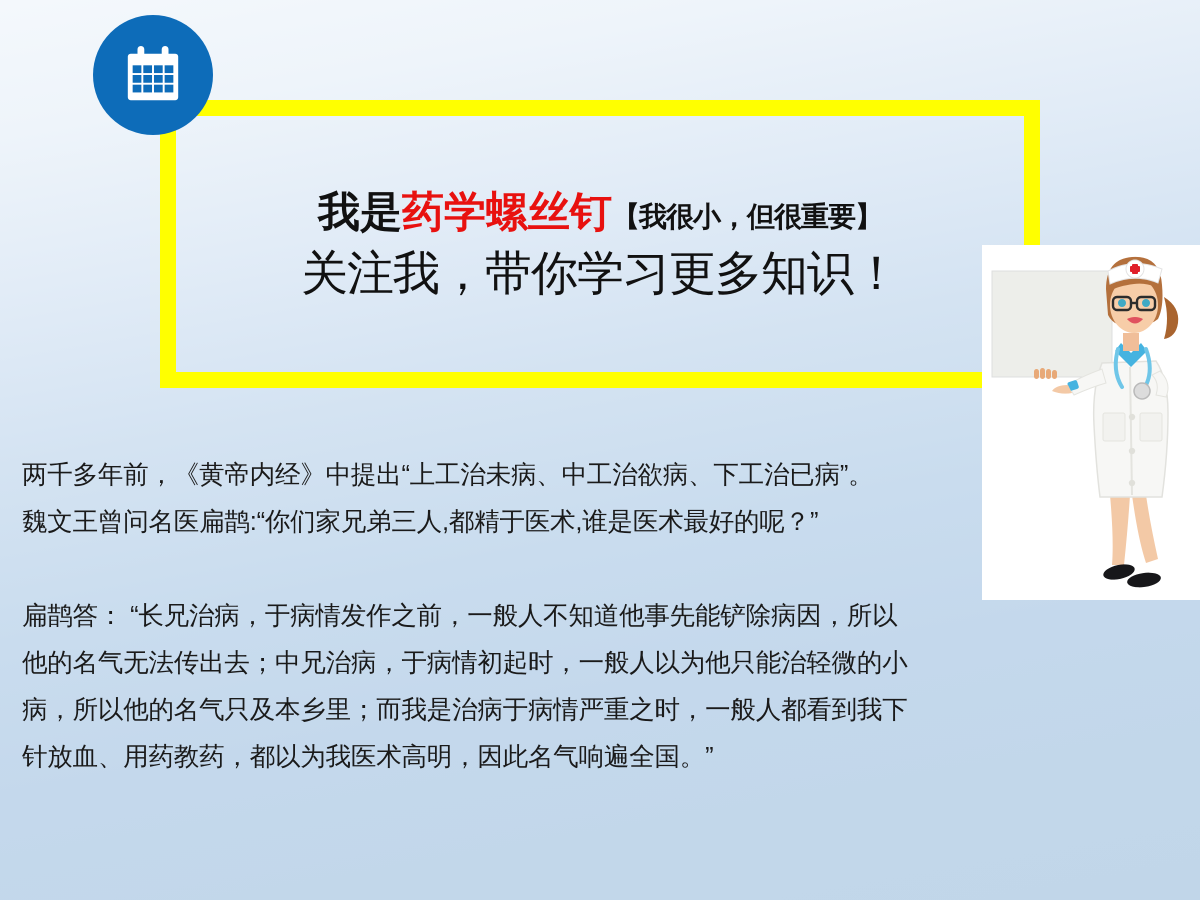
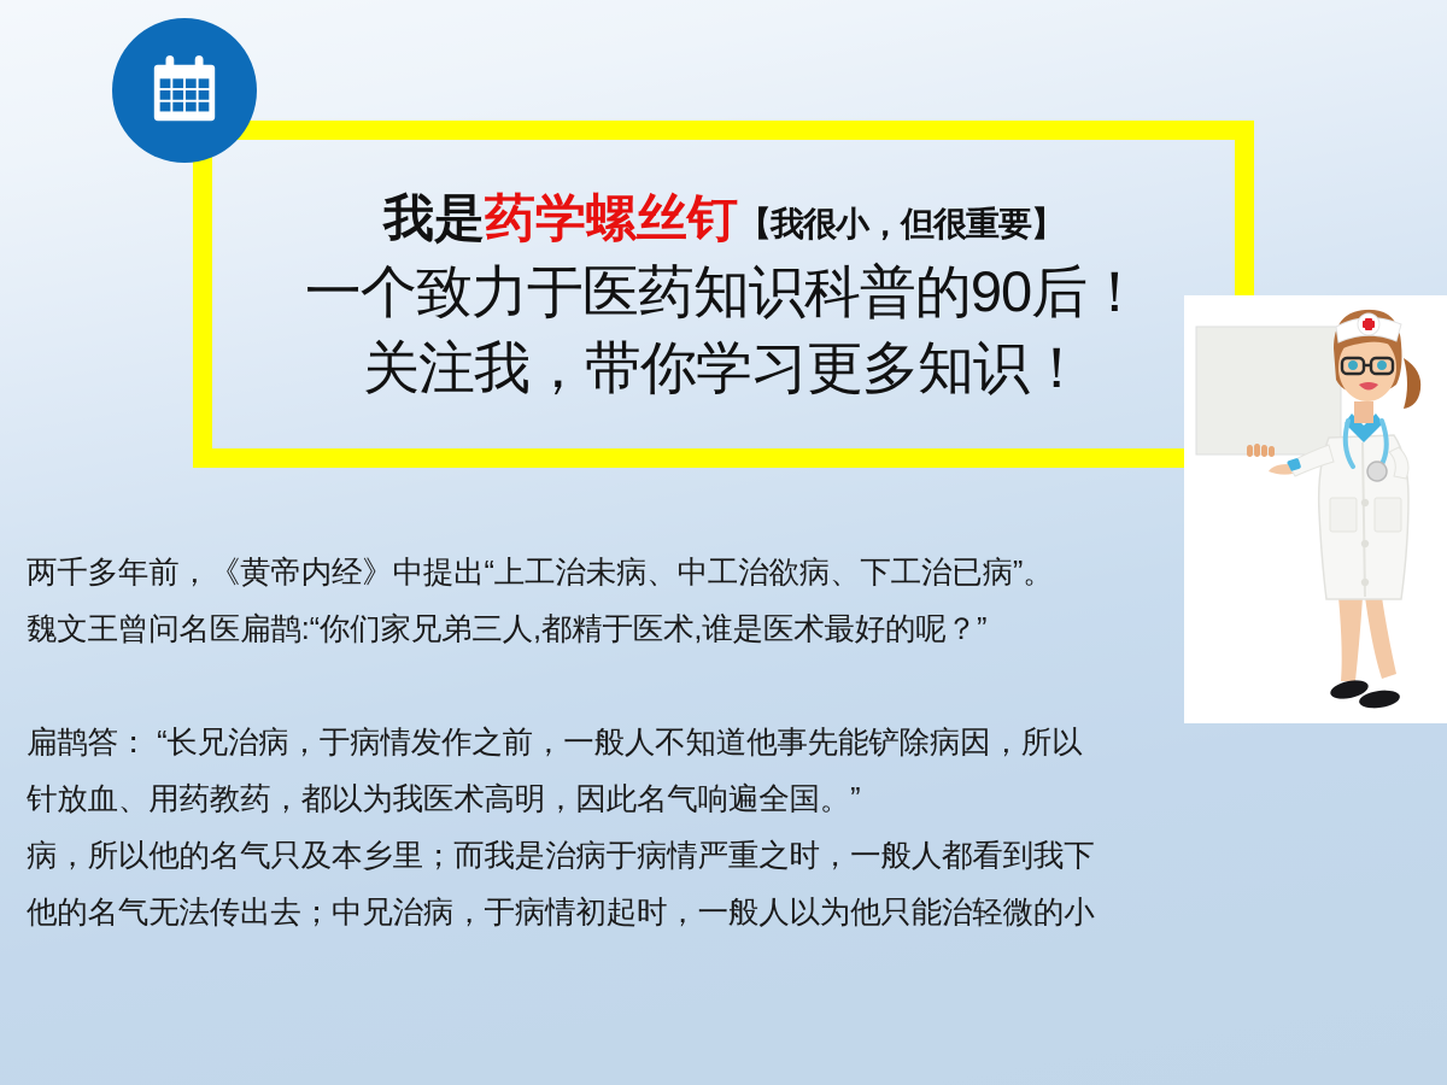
  我是药学螺丝钉【我很小，但很重要】
+ 一个致力于医药知识科普的90后！
  关注我，带你学习更多知识！
  两千多年前，《黄帝内经》中提出“上工治未病、中工治欲病、下工治已病”。
  魏文王曾问名医扁鹊:“你们家兄弟三人,都精于医术,谁是医术最好的呢？”
  扁鹊答： “长兄治病，于病情发作之前，一般人不知道他事先能铲除病因，所以
- 他的名气无法传出去；中兄治病，于病情初起时，一般人以为他只能治轻微的小
+ 针放血、用药教药，都以为我医术高明，因此名气响遍全国。”
  病，所以他的名气只及本乡里；而我是治病于病情严重之时，一般人都看到我下
- 针放血、用药教药，都以为我医术高明，因此名气响遍全国。”
+ 他的名气无法传出去；中兄治病，于病情初起时，一般人以为他只能治轻微的小
